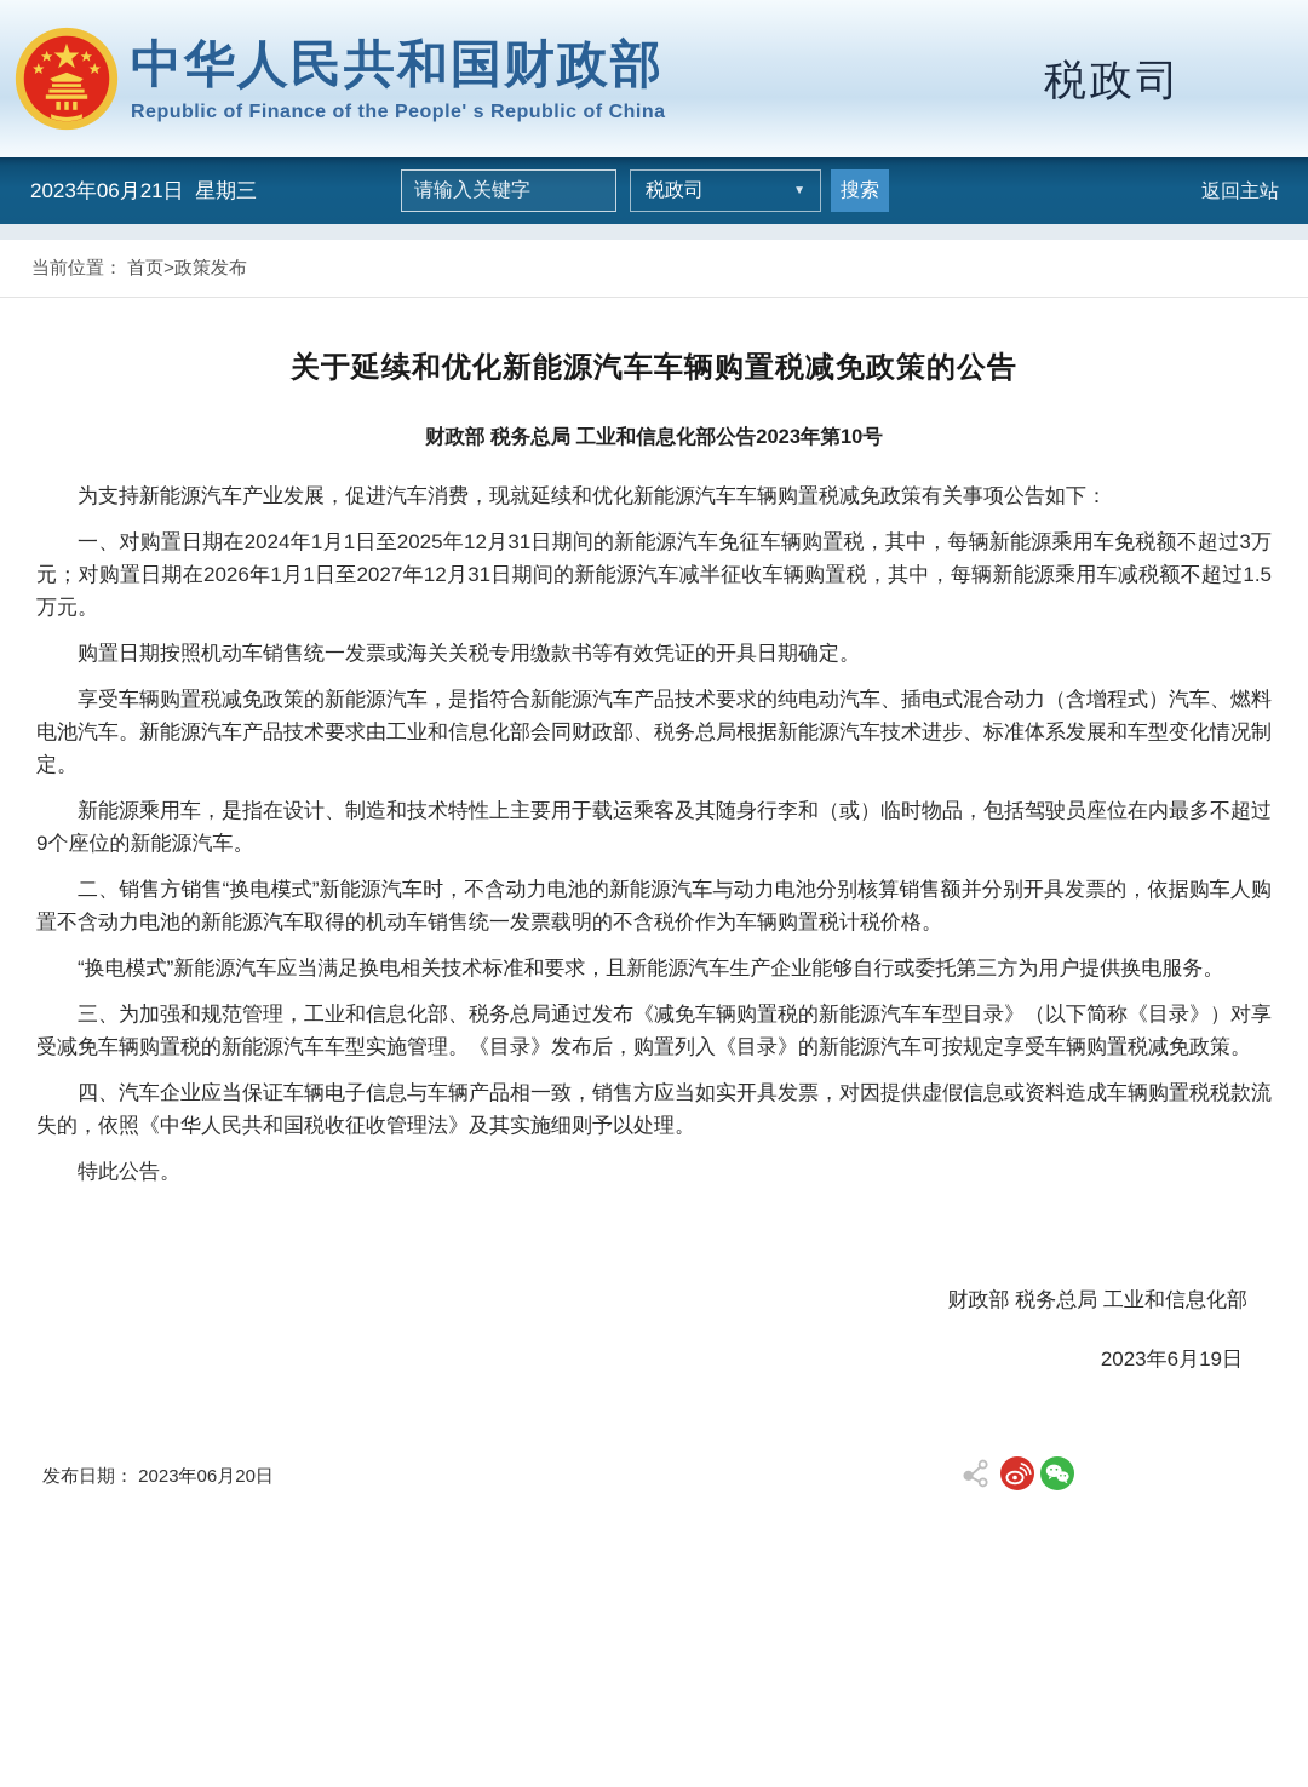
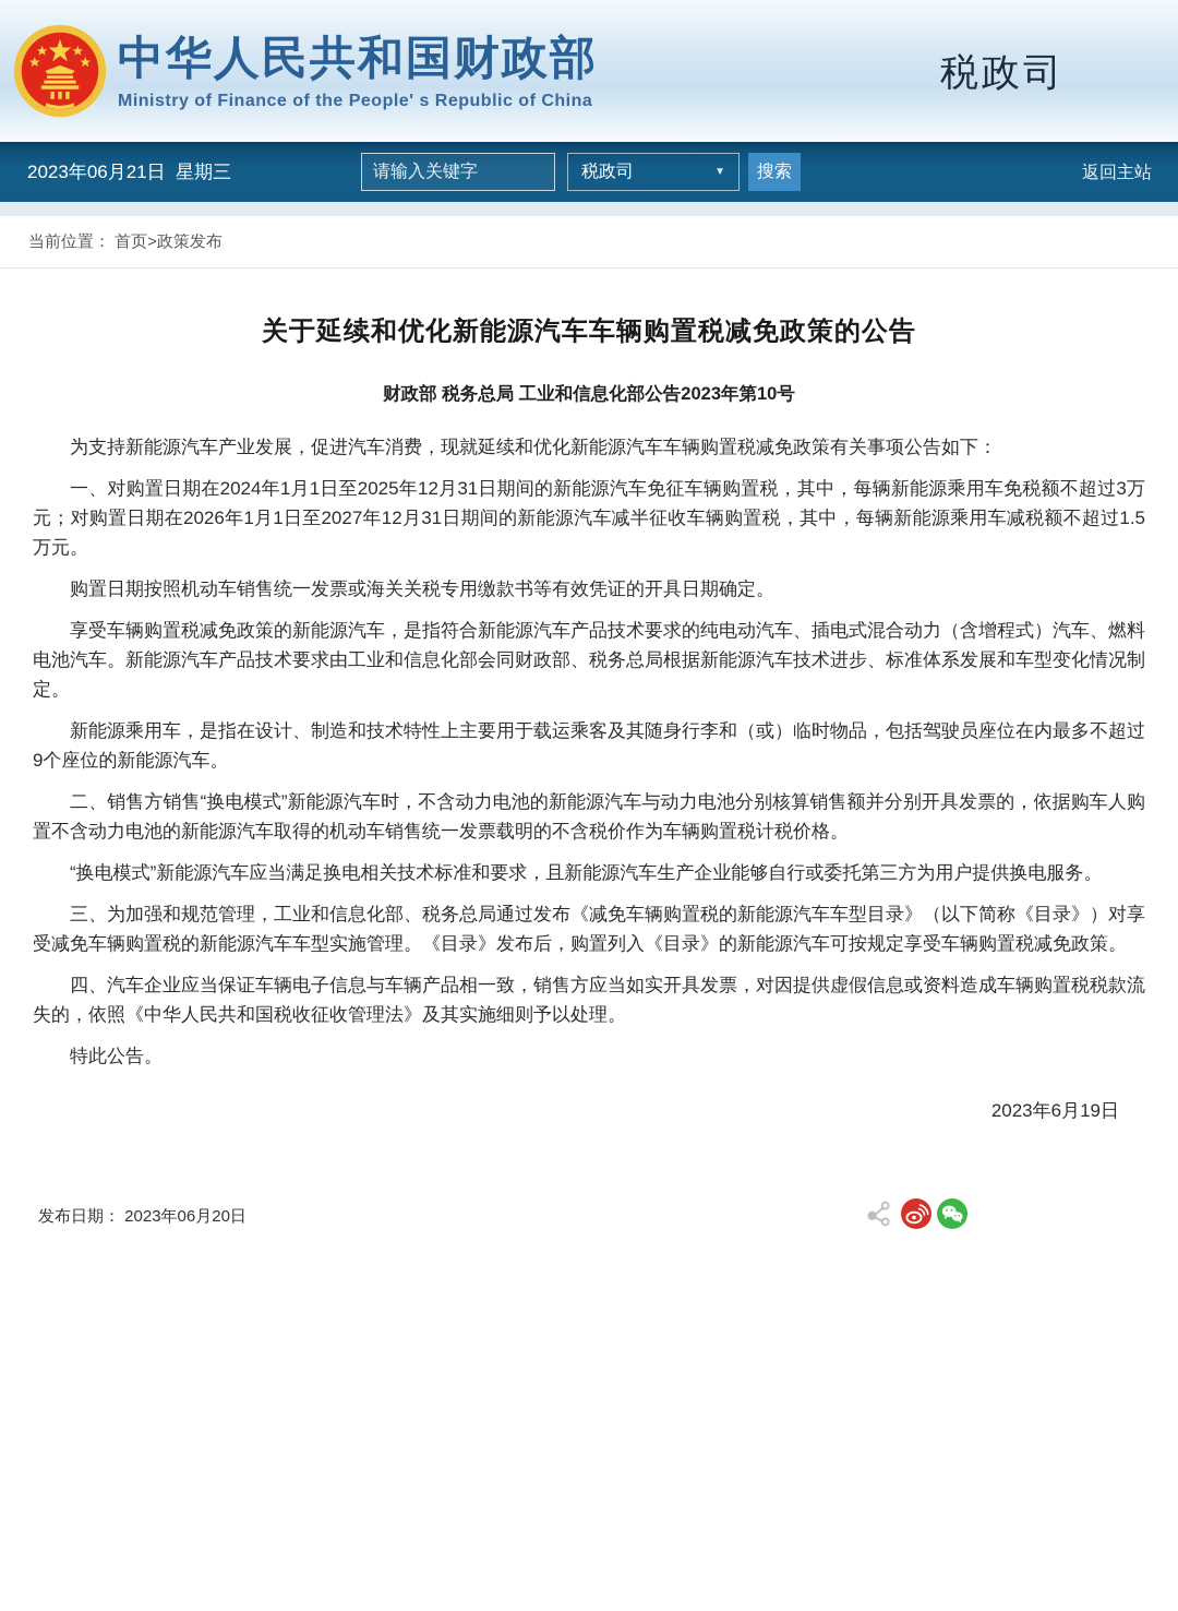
  中华人民共和国财政部
- Republic of Finance of the People' s Republic of China
+ Ministry of Finance of the People' s Republic of China
  税政司
  2023年06月21日 星期三
  请输入关键字
  税政司
  ▼
  搜索
  返回主站
  当前位置： 首页>政策发布
  关于延续和优化新能源汽车车辆购置税减免政策的公告
  财政部 税务总局 工业和信息化部公告2023年第10号
  为支持新能源汽车产业发展，促进汽车消费，现就延续和优化新能源汽车车辆购置税减免政策有关事项公告如下：
  一、对购置日期在2024年1月1日至2025年12月31日期间的新能源汽车免征车辆购置税，其中，每辆新能源乘用车免税额不超过3万元；对购置日期在2026年1月1日至2027年12月31日期间的新能源汽车减半征收车辆购置税，其中，每辆新能源乘用车减税额不超过1.5万元。
  购置日期按照机动车销售统一发票或海关关税专用缴款书等有效凭证的开具日期确定。
  享受车辆购置税减免政策的新能源汽车，是指符合新能源汽车产品技术要求的纯电动汽车、插电式混合动力（含增程式）汽车、燃料电池汽车。新能源汽车产品技术要求由工业和信息化部会同财政部、税务总局根据新能源汽车技术进步、标准体系发展和车型变化情况制定。
  新能源乘用车，是指在设计、制造和技术特性上主要用于载运乘客及其随身行李和（或）临时物品，包括驾驶员座位在内最多不超过9个座位的新能源汽车。
  二、销售方销售“换电模式”新能源汽车时，不含动力电池的新能源汽车与动力电池分别核算销售额并分别开具发票的，依据购车人购置不含动力电池的新能源汽车取得的机动车销售统一发票载明的不含税价作为车辆购置税计税价格。
  “换电模式”新能源汽车应当满足换电相关技术标准和要求，且新能源汽车生产企业能够自行或委托第三方为用户提供换电服务。
  三、为加强和规范管理，工业和信息化部、税务总局通过发布《减免车辆购置税的新能源汽车车型目录》（以下简称《目录》）对享受减免车辆购置税的新能源汽车车型实施管理。《目录》发布后，购置列入《目录》的新能源汽车可按规定享受车辆购置税减免政策。
  四、汽车企业应当保证车辆电子信息与车辆产品相一致，销售方应当如实开具发票，对因提供虚假信息或资料造成车辆购置税税款流失的，依照《中华人民共和国税收征收管理法》及其实施细则予以处理。
  特此公告。
- 财政部 税务总局 工业和信息化部
  2023年6月19日
  发布日期： 2023年06月20日
